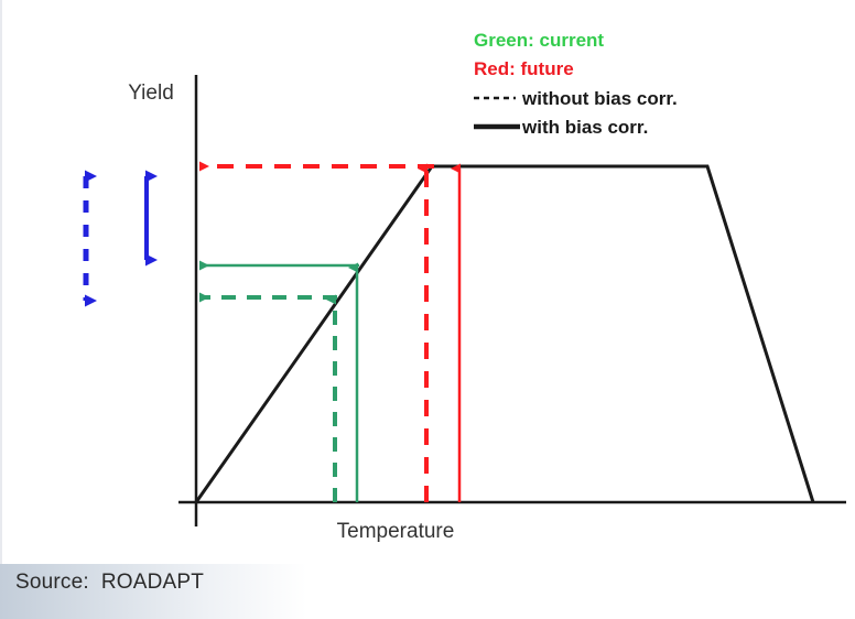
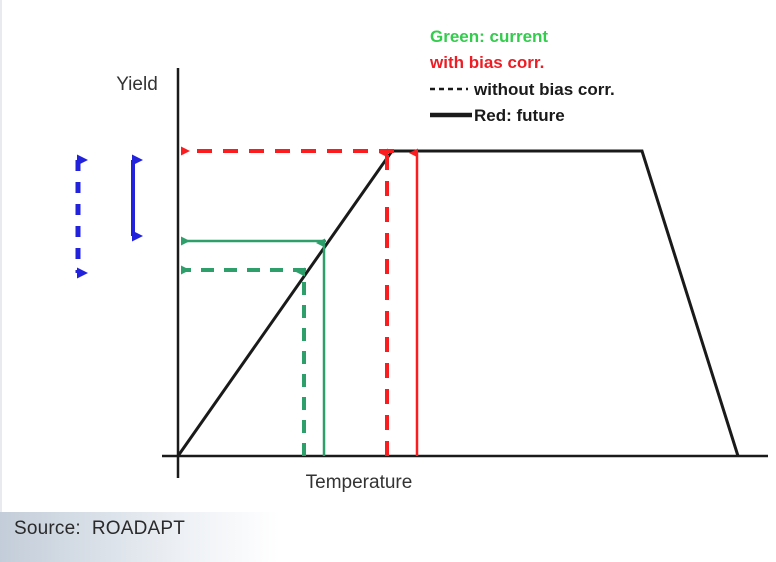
  Yield
  Temperature
  Green: current
- Red: future
+ with bias corr.
  without bias corr.
- with bias corr.
+ Red: future
  Source: ROADAPT
